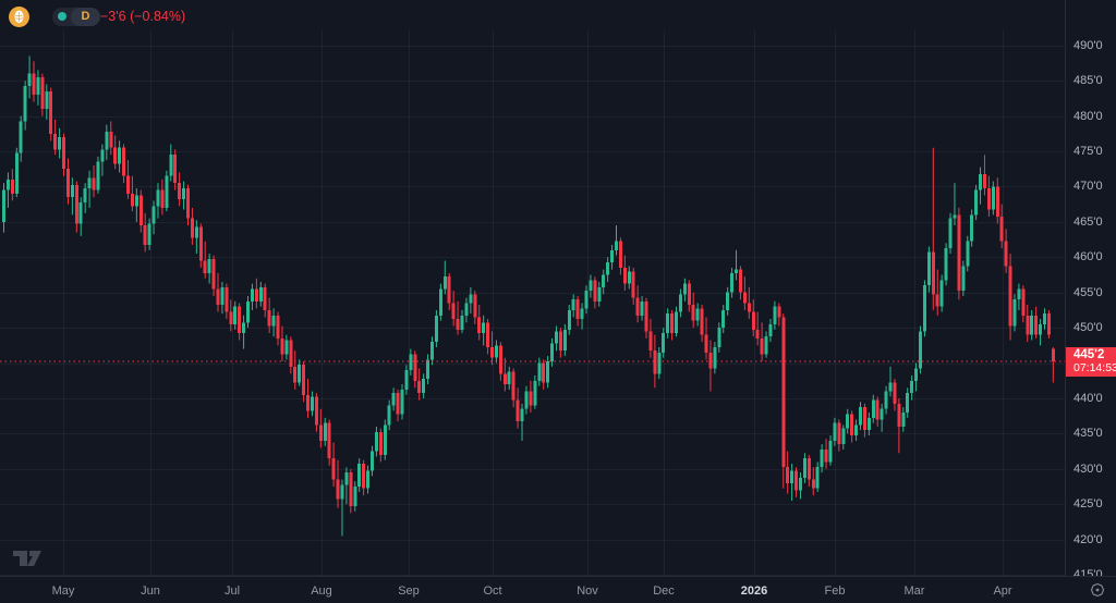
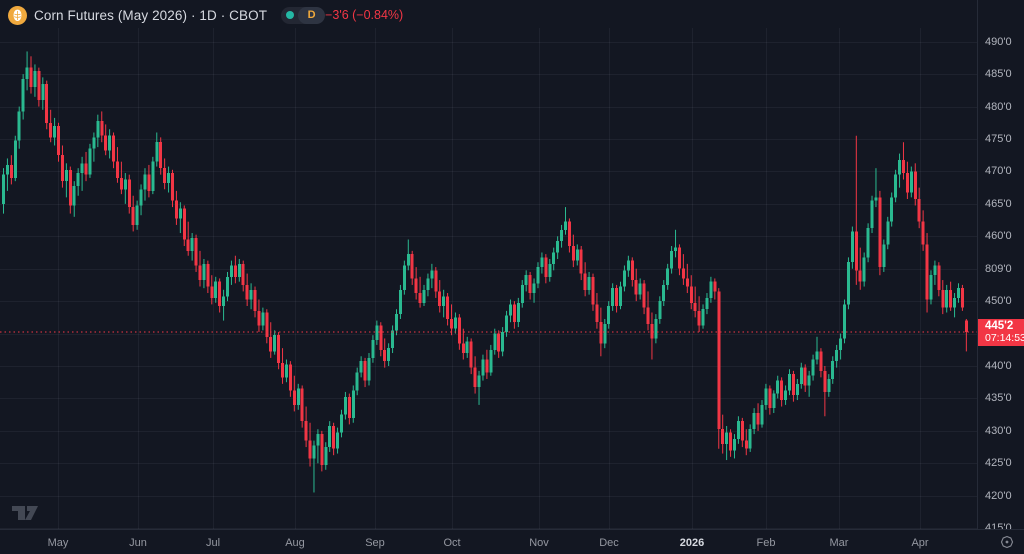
+ Corn Futures (May 2026) · 1D · CBOT
  D
  −3'6 (−0.84%)
  445'2
  07:14:53
  490'0
  485'0
  480'0
  475'0
  470'0
  465'0
  460'0
- 455'0
+ 809'0
  450'0
  440'0
  435'0
  430'0
  425'0
  420'0
  May
  Jun
  Jul
  Aug
  Sep
  Oct
  Nov
  Dec
  2026
  Feb
  Mar
  Apr
